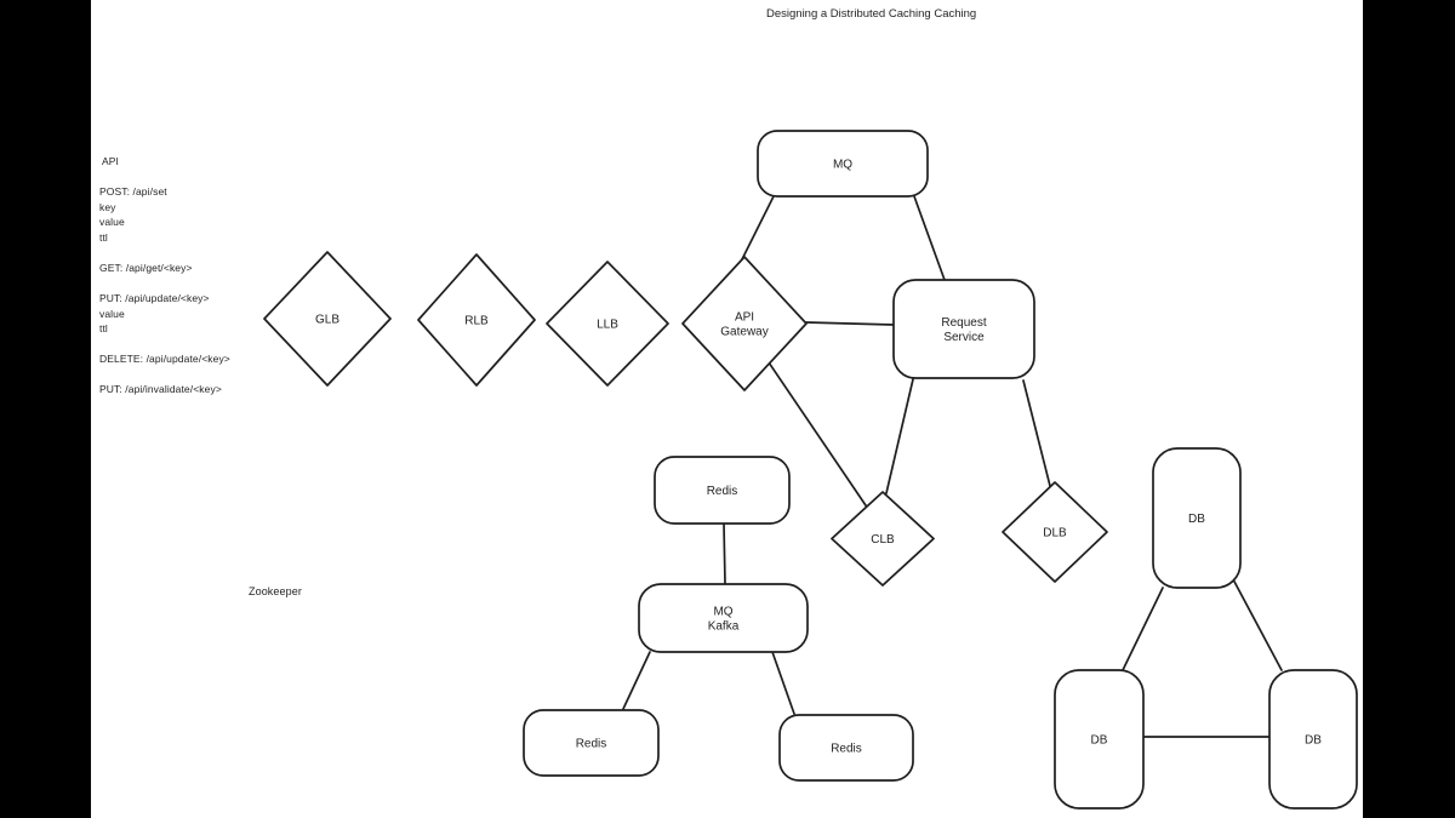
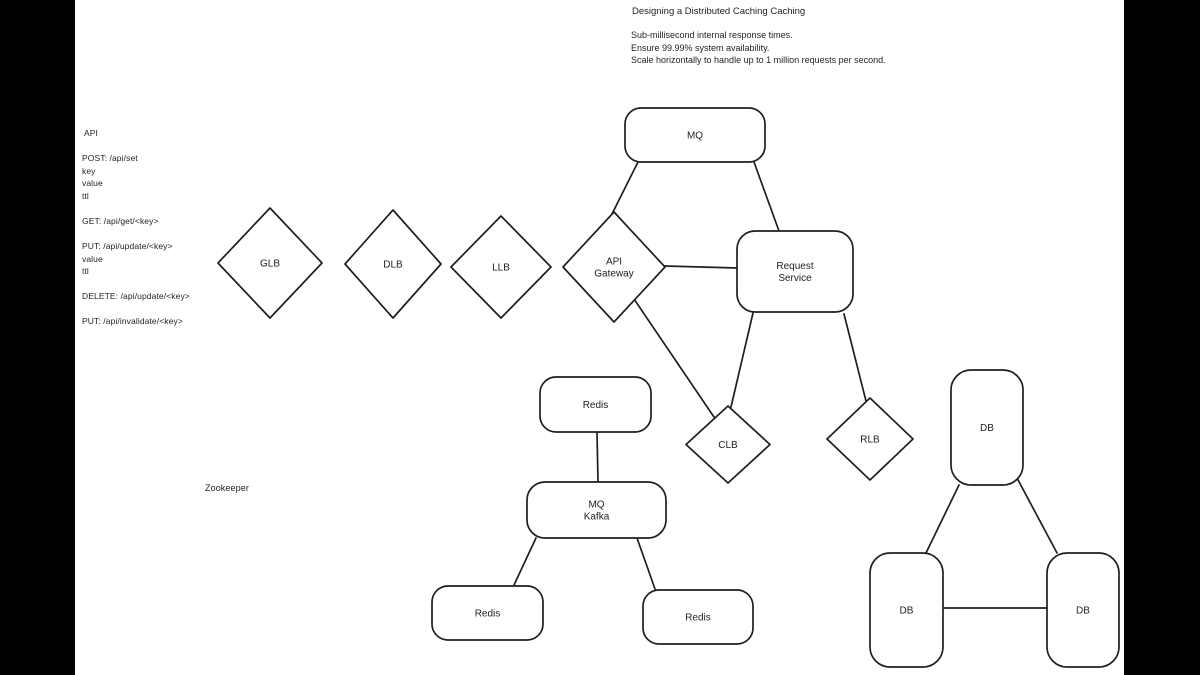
  MQ
  GLB
- RLB
+ DLB
  LLB
  API Gateway
  Request Service
  Redis
  MQ Kafka
  CLB
- DLB
+ RLB
  DB
  Redis
  Redis
  DB
  DB
  API
  POST: /api/set
  key
  value
  ttl
  GET: /api/get/<key>
  PUT: /api/update/<key>
  value
  ttl
  DELETE: /api/update/<key>
  PUT: /api/invalidate/<key>
  Zookeeper
  Designing a Distributed Caching Caching
+ Sub-millisecond internal response times.
+ Ensure 99.99% system availability.
+ Scale horizontally to handle up to 1 million requests per second.
